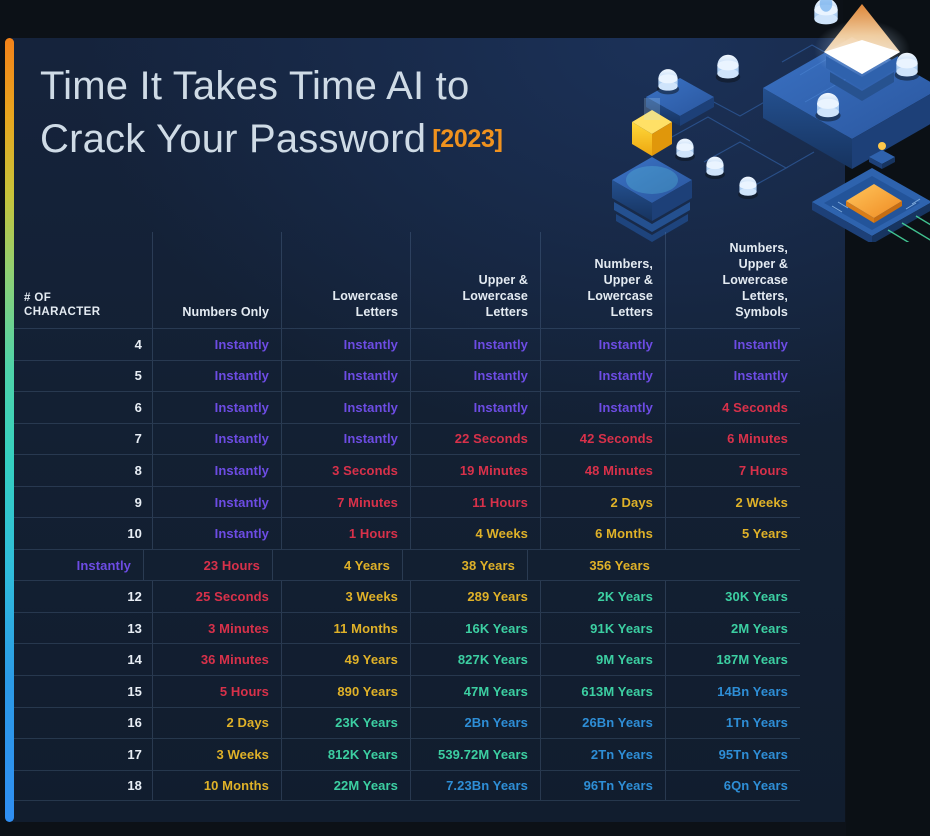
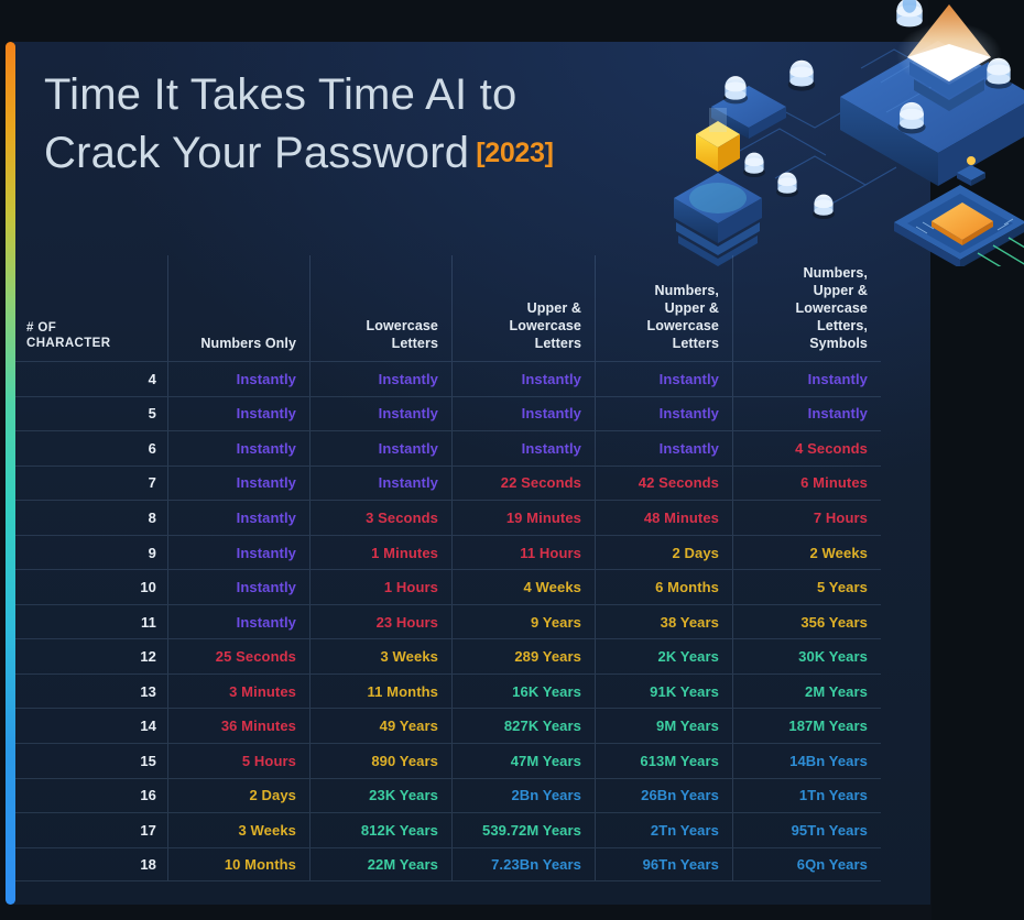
  Time It Takes Time AI to
  Crack Your Password [2023]
  # OF
  CHARACTER
  Numbers Only
  Lowercase
  Letters
  Upper &
  Lowercase
  Letters
  Numbers,
  Upper &
  Lowercase
  Letters
  Numbers,
  Upper &
  Lowercase
  Letters,
  Symbols
  4
  Instantly
  Instantly
  Instantly
  Instantly
  Instantly
  5
  Instantly
  Instantly
  Instantly
  Instantly
  Instantly
  6
  Instantly
  Instantly
  Instantly
  Instantly
  4 Seconds
  7
  Instantly
  Instantly
  22 Seconds
  42 Seconds
  6 Minutes
  8
  Instantly
  3 Seconds
  19 Minutes
  48 Minutes
  7 Hours
  9
  Instantly
- 7 Minutes
+ 1 Minutes
  11 Hours
  2 Days
  2 Weeks
  10
  Instantly
  1 Hours
  4 Weeks
  6 Months
  5 Years
+ 11
  Instantly
  23 Hours
- 4 Years
+ 9 Years
  38 Years
  356 Years
  12
  25 Seconds
  3 Weeks
  289 Years
  2K Years
  30K Years
  13
  3 Minutes
  11 Months
  16K Years
  91K Years
  2M Years
  14
  36 Minutes
  49 Years
  827K Years
  9M Years
  187M Years
  15
  5 Hours
  890 Years
  47M Years
  613M Years
  14Bn Years
  16
  2 Days
  23K Years
  2Bn Years
  26Bn Years
  1Tn Years
  17
  3 Weeks
  812K Years
  539.72M Years
  2Tn Years
  95Tn Years
  18
  10 Months
  22M Years
  7.23Bn Years
  96Tn Years
  6Qn Years
